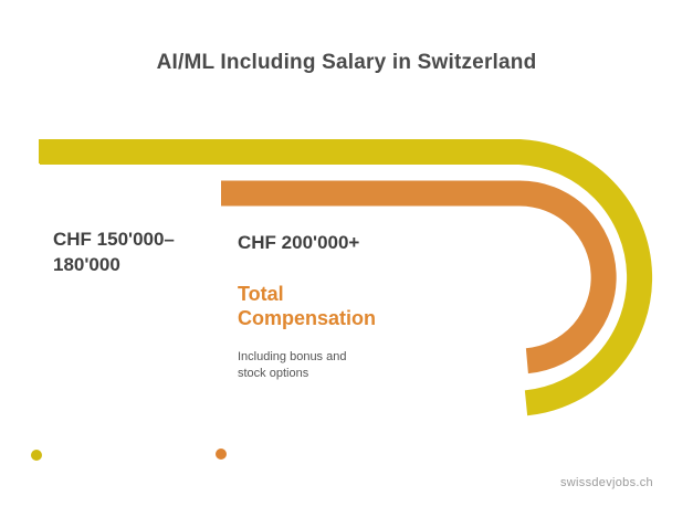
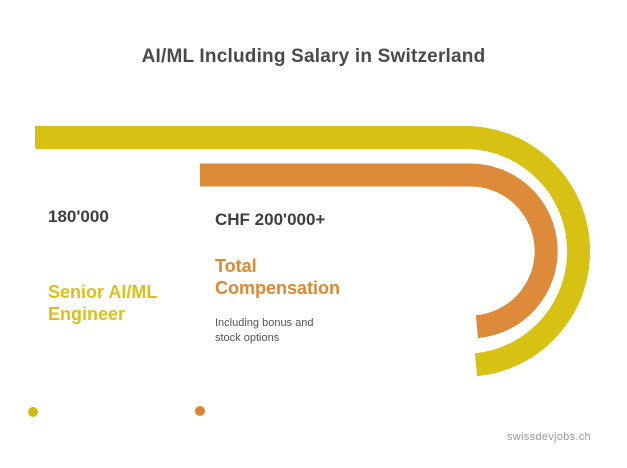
  AI/ML Including Salary in Switzerland
- CHF 150'000–
  180'000
+ Senior AI/ML
+ Engineer
  CHF 200'000+
  Total
  Compensation
  Including bonus and
  stock options
  swissdevjobs.ch
